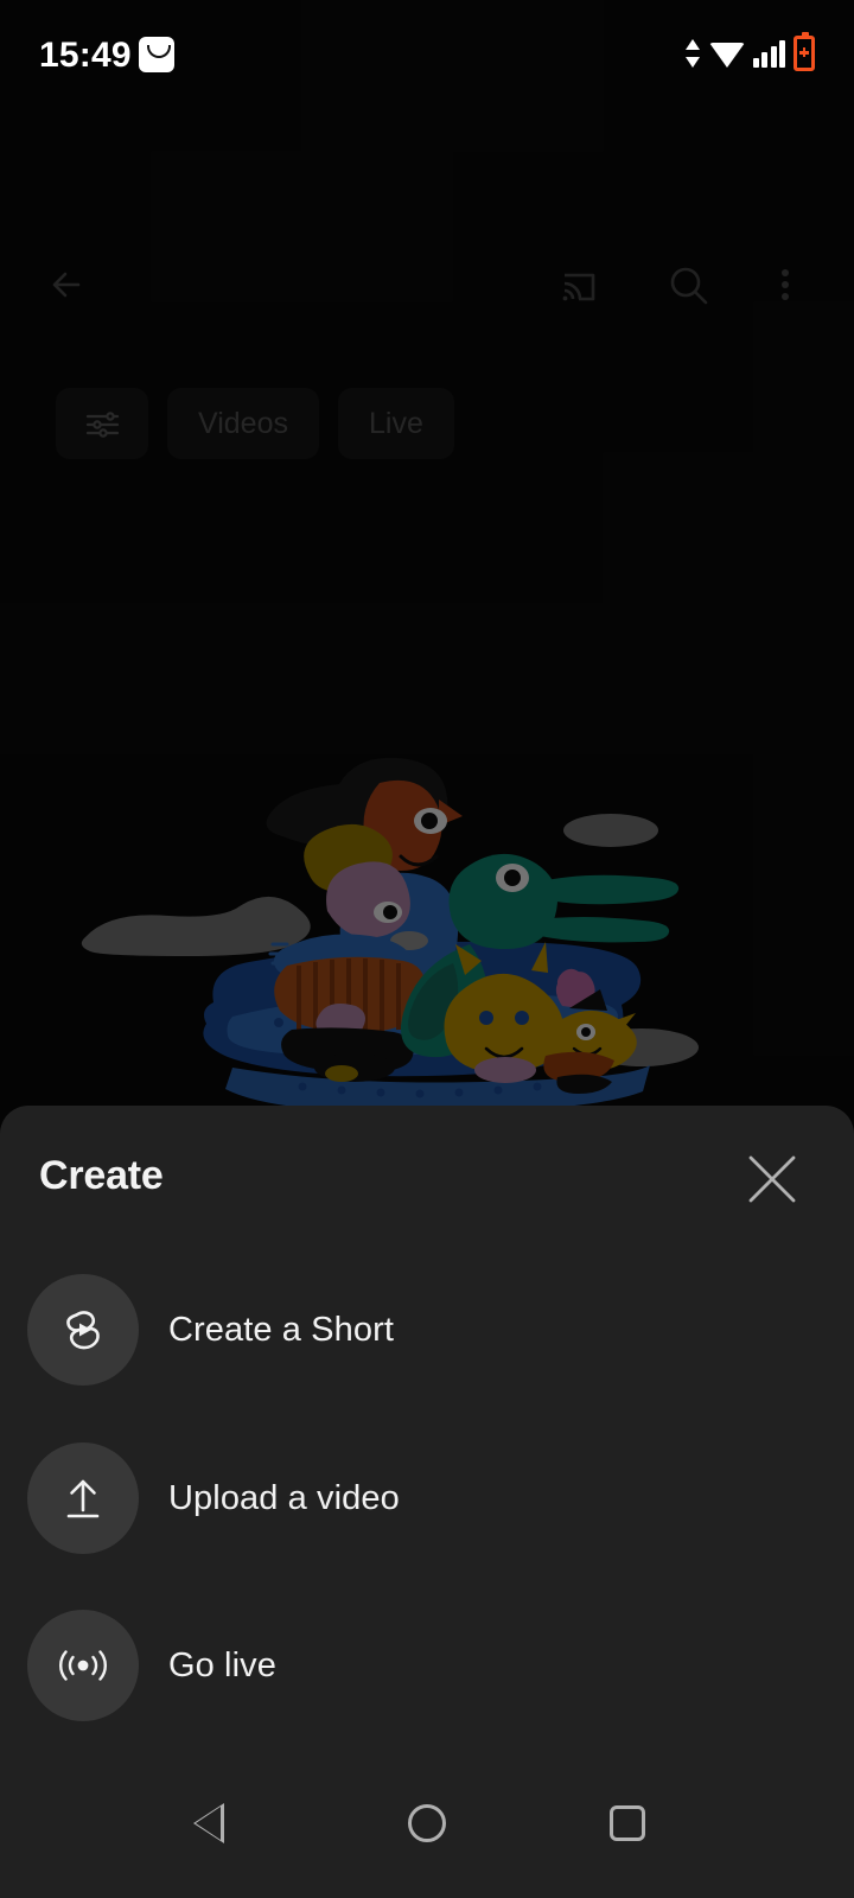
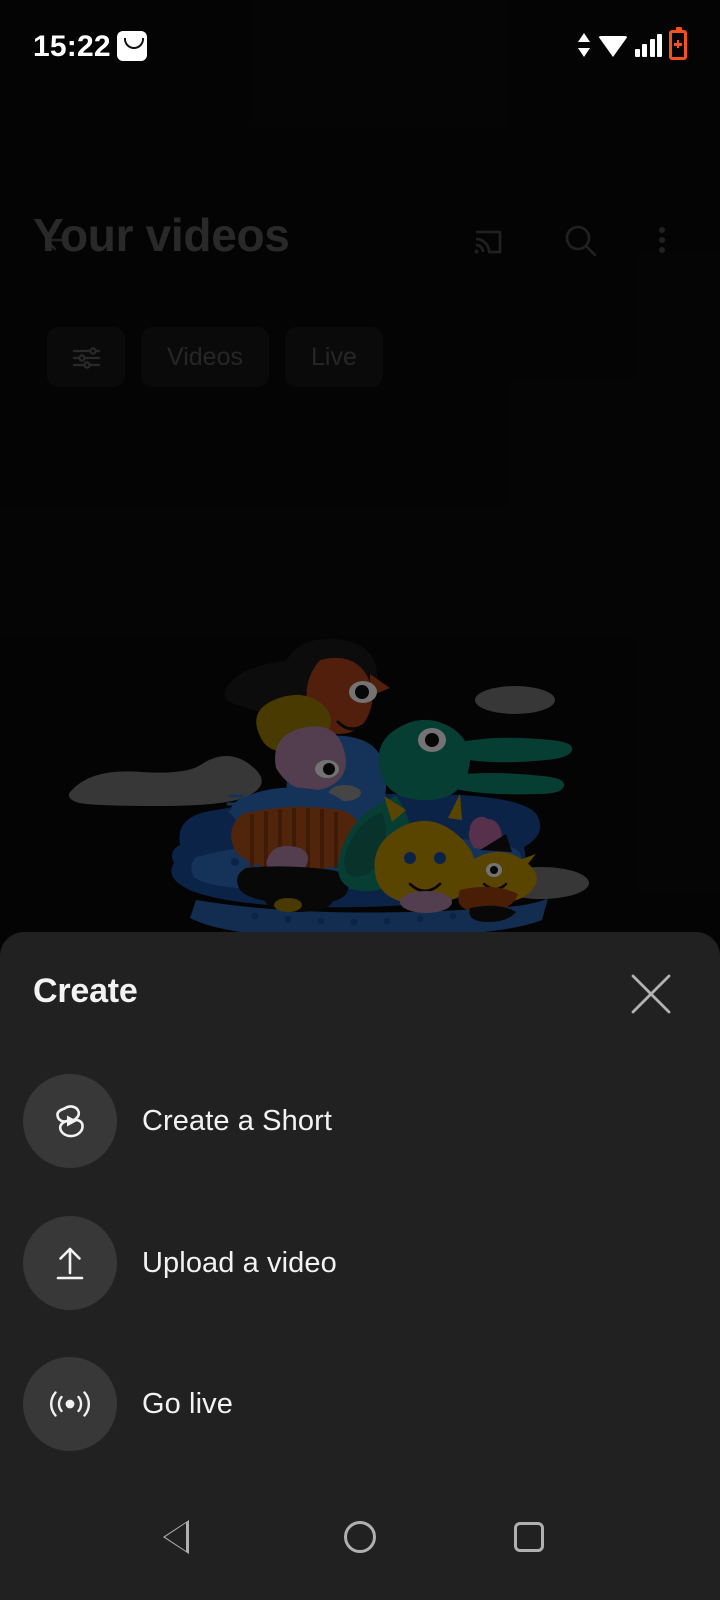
+ Your videos
  Videos
  Live
  Create
  Create a Short
  Upload a video
  Go live
- 15:49
+ 15:22
